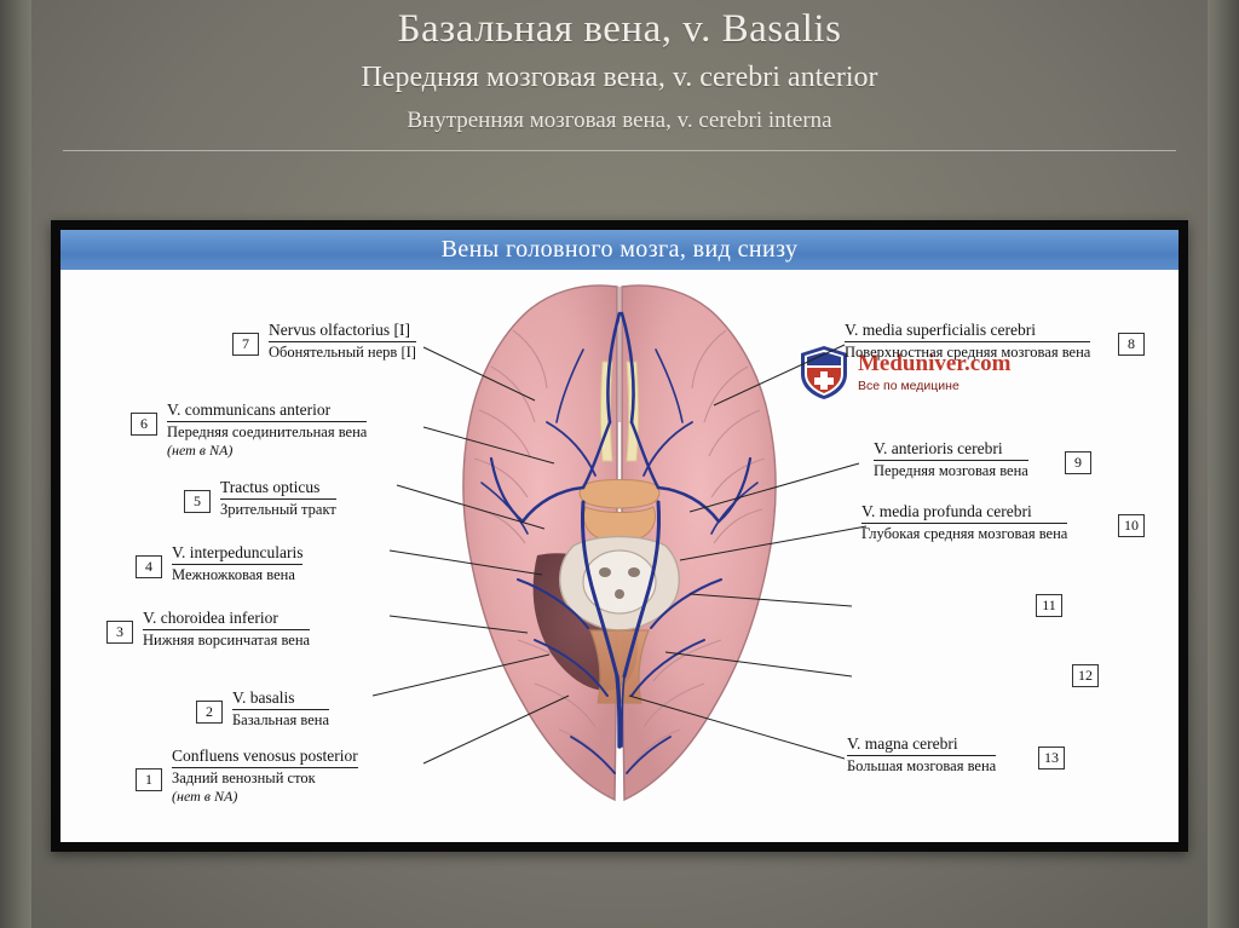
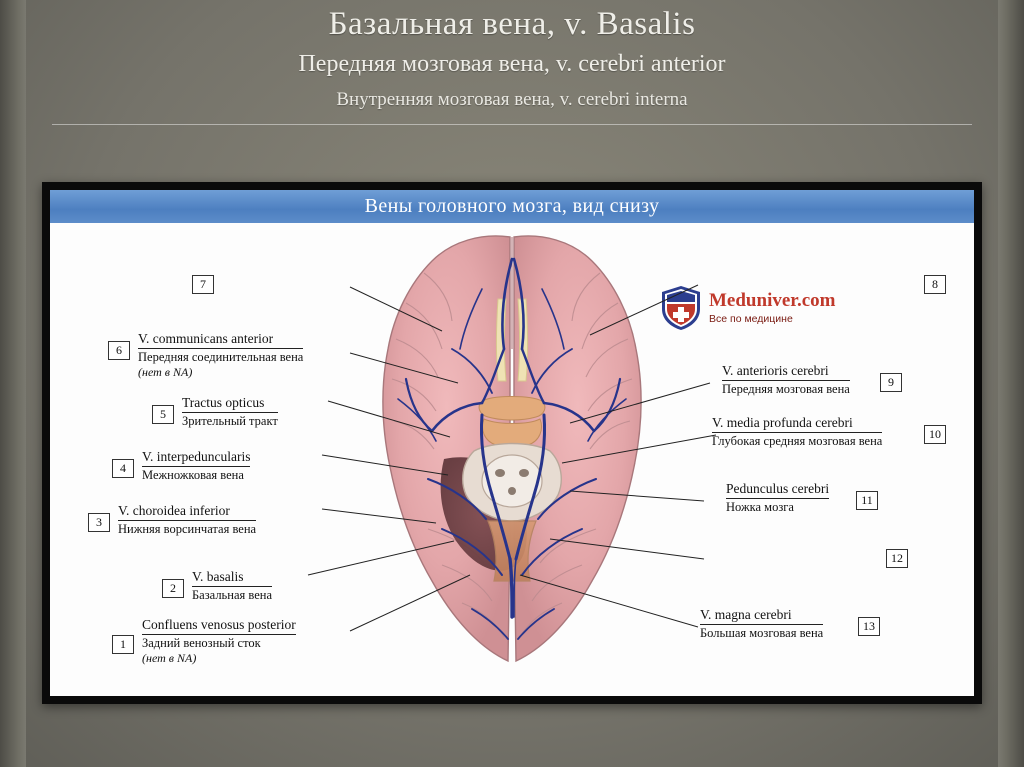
  Базальная вена, v. Basalis
  Передняя мозговая вена, v. cerebri anterior
  Внутренняя мозговая вена, v. cerebri interna
  Вены головного мозга, вид снизу
  Meduniver.com
  Все по медицине
  7
- Nervus olfactorius [I]
- Обонятельный нерв [I]
  6
  V. communicans anterior
  Передняя соединительная вена
  (нет в NA)
  5
  Tractus opticus
  Зрительный тракт
  4
  V. interpeduncularis
  Межножковая вена
  3
  V. choroidea inferior
  Нижняя ворсинчатая вена
  2
  V. basalis
  Базальная вена
  1
  Confluens venosus posterior
  Задний венозный сток
  (нет в NA)
- V. media superficialis cerebri
- Поверхностная средняя мозговая вена
  8
  V. anterioris cerebri
  Передняя мозговая вена
  9
  V. media profunda cerebri
  Глубокая средняя мозговая вена
  10
+ Pedunculus cerebri
+ Ножка мозга
  11
  12
  V. magna cerebri
  Большая мозговая вена
  13
